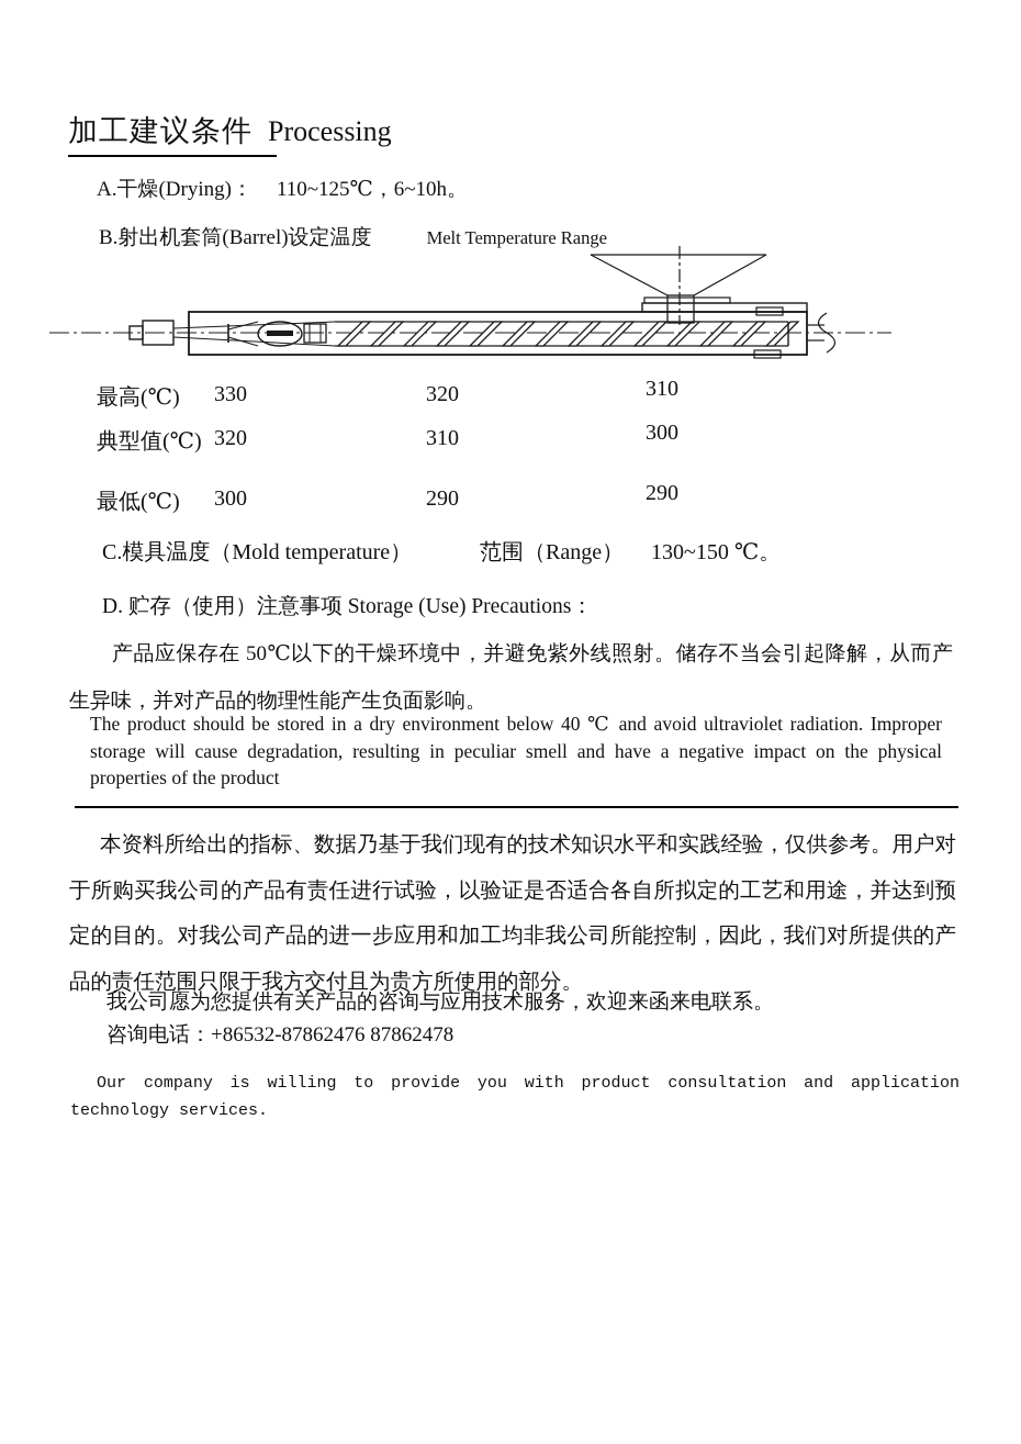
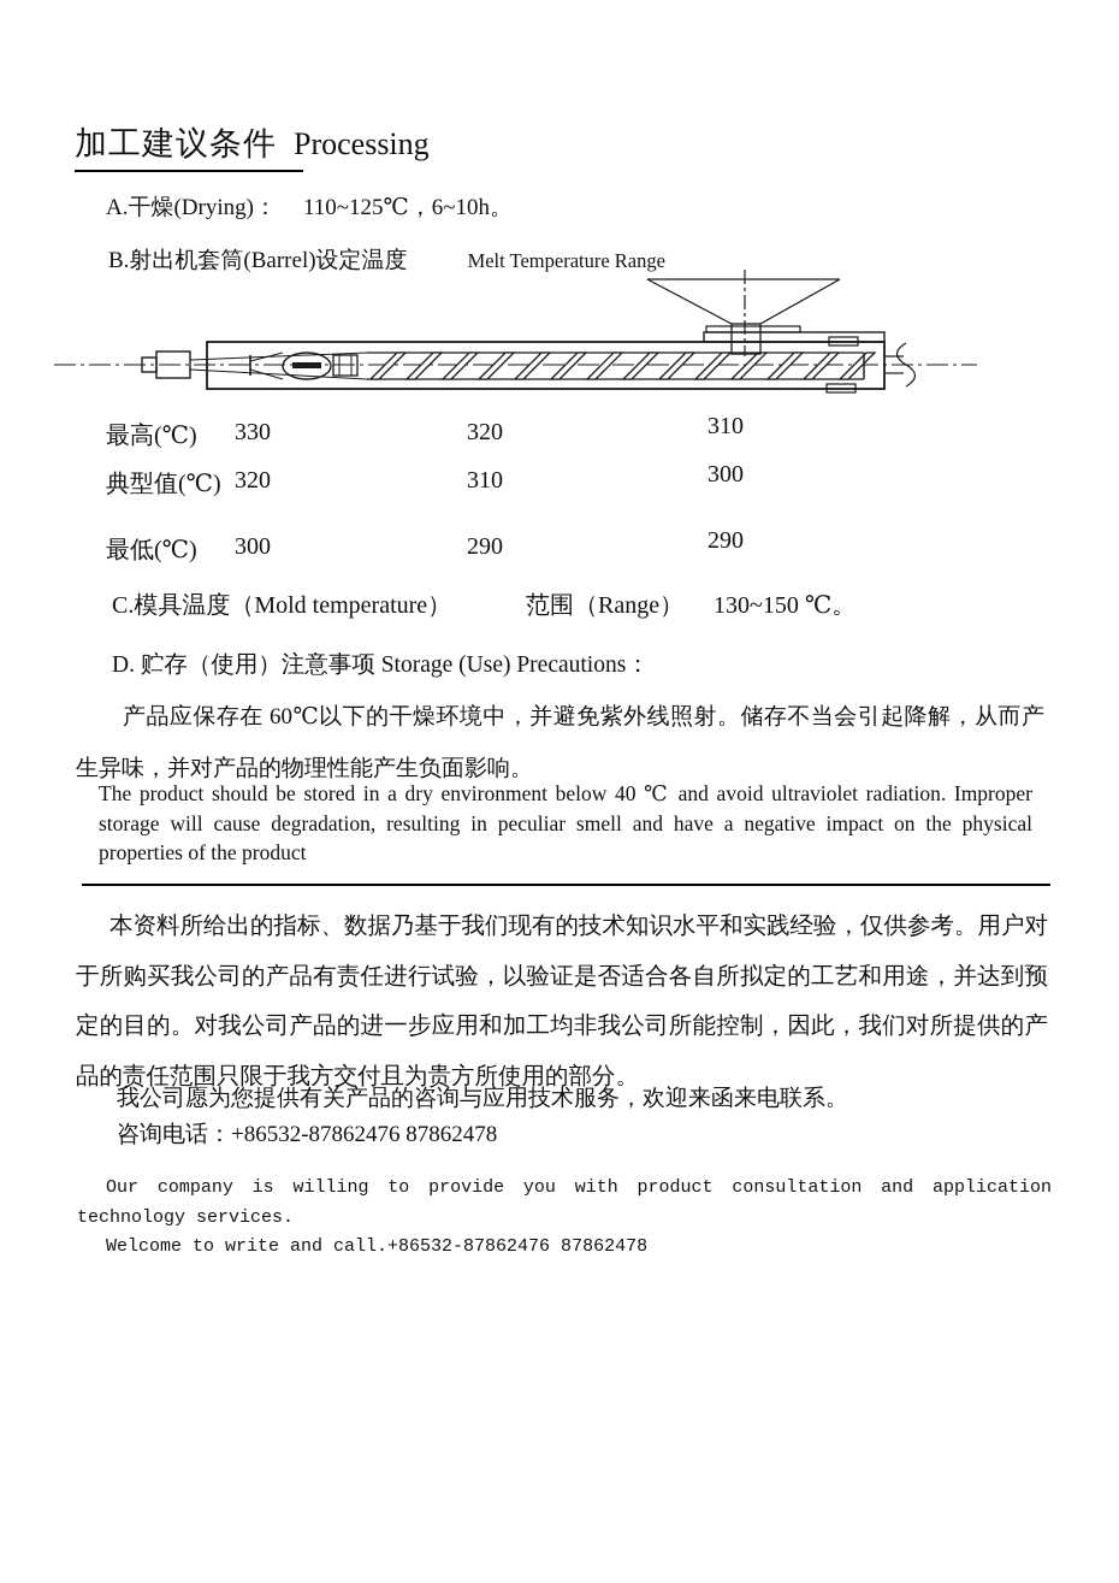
  加工建议条件 Processing
  A.干燥(Drying)： 110~125℃，6~10h。
  B.射出机套筒(Barrel)设定温度 Melt Temperature Range
  最高(℃)
  330
  320
  310
  典型值(℃)
  320
  310
  300
  最低(℃)
  300
  290
  290
  C.模具温度（Mold temperature）
  范围（Range）
  130~150 ℃。
  D. 贮存（使用）注意事项 Storage (Use) Precautions：
- 产品应保存在 50℃以下的干燥环境中，并避免紫外线照射。储存不当会引起降解，从而产生异味，并对产品的物理性能产生负面影响。
+ 产品应保存在 60℃以下的干燥环境中，并避免紫外线照射。储存不当会引起降解，从而产生异味，并对产品的物理性能产生负面影响。
  The product should be stored in a dry environment below 40 ℃ and avoid ultraviolet radiation. Improper storage will cause degradation, resulting in peculiar smell and have a negative impact on the physical properties of the product
  本资料所给出的指标、数据乃基于我们现有的技术知识水平和实践经验，仅供参考。用户对于所购买我公司的产品有责任进行试验，以验证是否适合各自所拟定的工艺和用途，并达到预定的目的。对我公司产品的进一步应用和加工均非我公司所能控制，因此，我们对所提供的产品的责任范围只限于我方交付且为贵方所使用的部分。
  我公司愿为您提供有关产品的咨询与应用技术服务，欢迎来函来电联系。
  咨询电话：+86532-87862476 87862478
  Our company is willing to provide you with product consultation and application technology services.
+ Welcome to write and call.+86532-87862476 87862478
